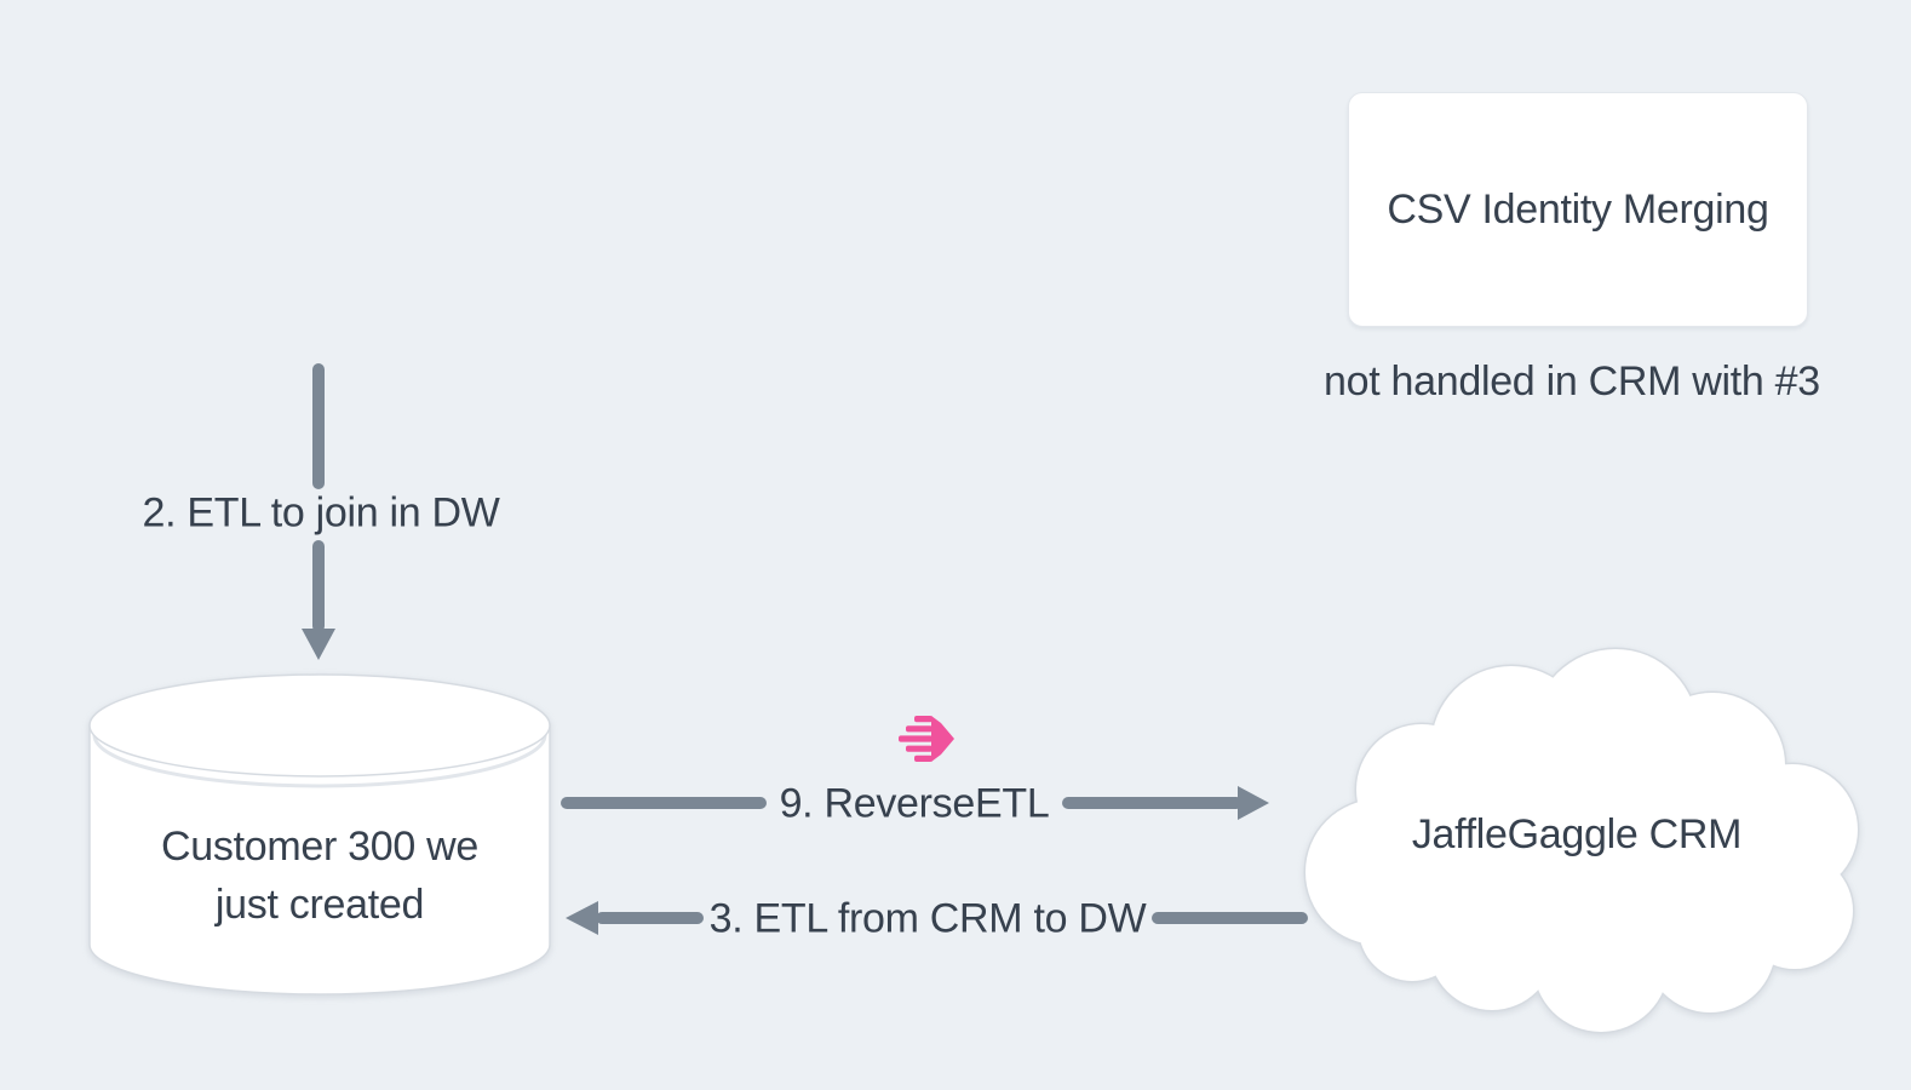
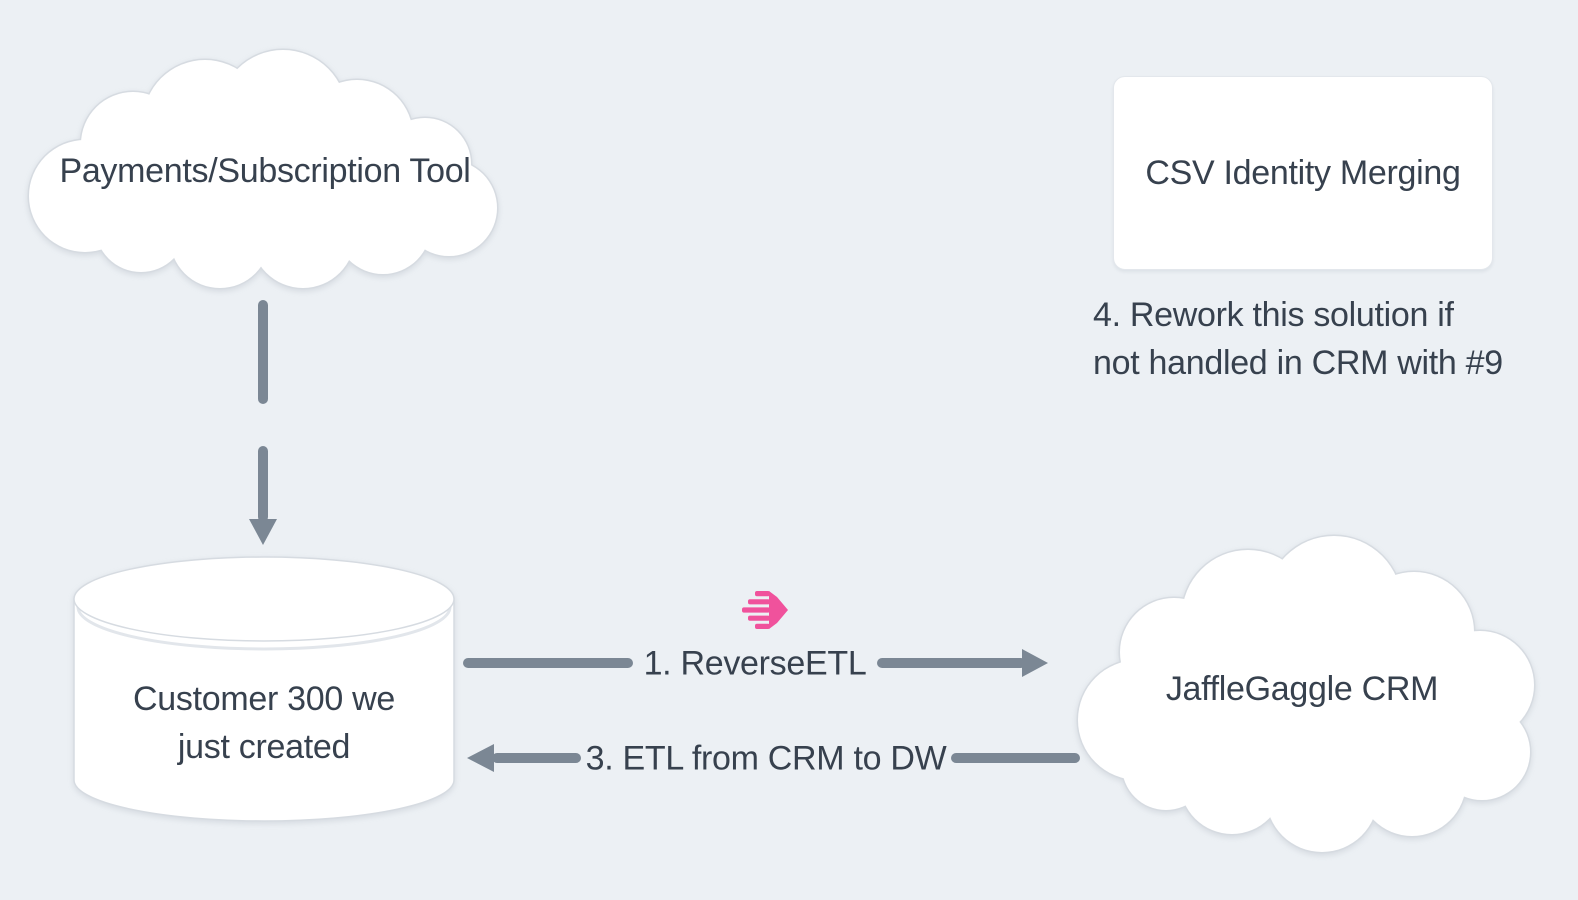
+ Payments/Subscription Tool
  CSV Identity Merging
+ 4. Rework this solution if
- not handled in CRM with #3
+ not handled in CRM with #9
  Customer 300 we
  just created
  JaffleGaggle CRM
- 2. ETL to join in DW
- 9. ReverseETL
+ 1. ReverseETL
  3. ETL from CRM to DW
